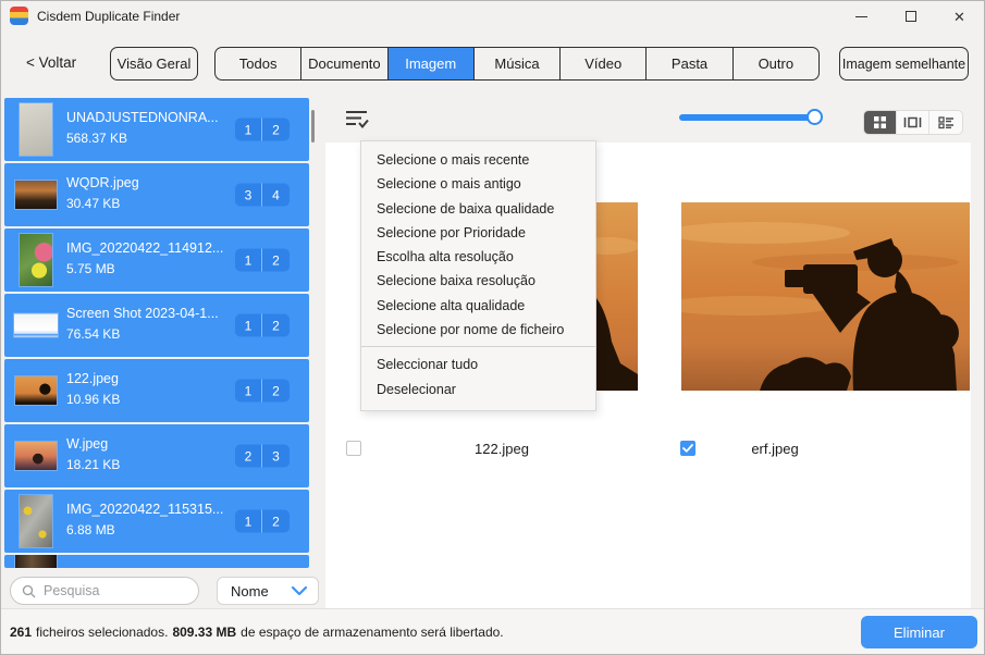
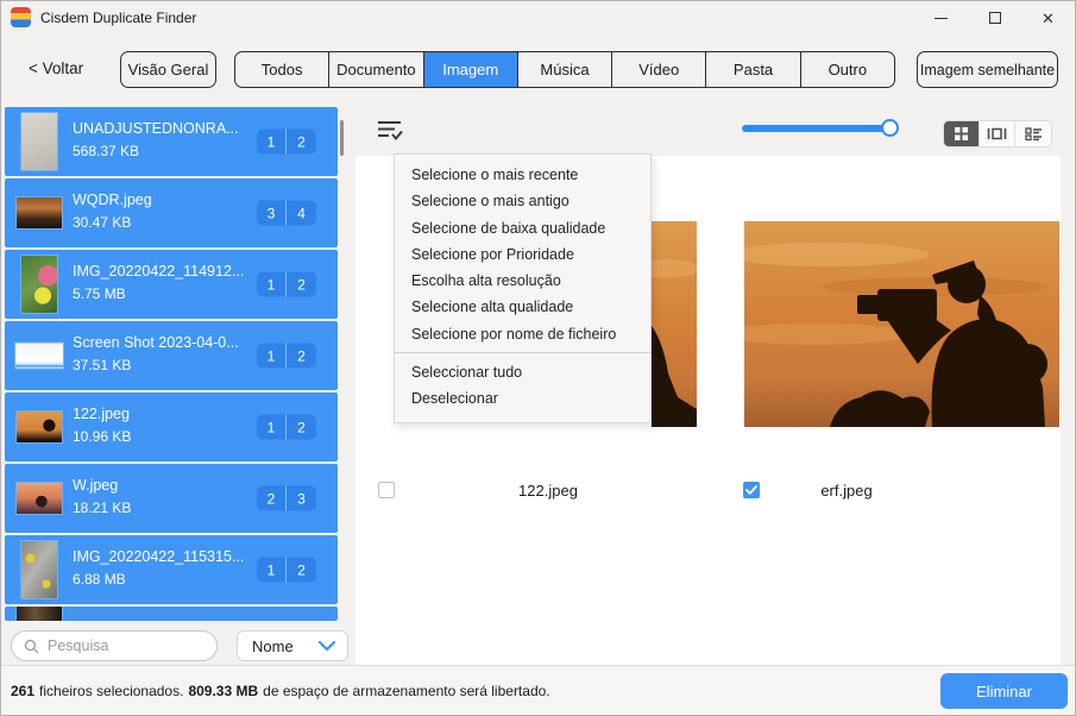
  Cisdem Duplicate Finder
  ✕
  < Voltar
  Visão Geral
  Todos
  Documento
  Imagem
  Música
  Vídeo
  Pasta
  Outro
  Imagem semelhante
  UNADJUSTEDNONRA...
  568.37 KB
  1
  2
  WQDR.jpeg
  30.47 KB
  3
  4
  IMG_20220422_114912...
  5.75 MB
  1
  2
- Screen Shot 2023-04-1...
+ Screen Shot 2023-04-0...
- 76.54 KB
+ 37.51 KB
  1
  2
  122.jpeg
  10.96 KB
  1
  2
  W.jpeg
  18.21 KB
  2
  3
  IMG_20220422_115315...
  6.88 MB
  1
  2
  Pesquisa
  Nome
  122.jpeg
  erf.jpeg
  Selecione o mais recente
  Selecione o mais antigo
  Selecione de baixa qualidade
  Selecione por Prioridade
  Escolha alta resolução
- Selecione baixa resolução
  Selecione alta qualidade
  Selecione por nome de ficheiro
  Seleccionar tudo
  Deselecionar
  261
  ficheiros selecionados.
  809.33 MB
  de espaço de armazenamento será libertado.
  Eliminar
